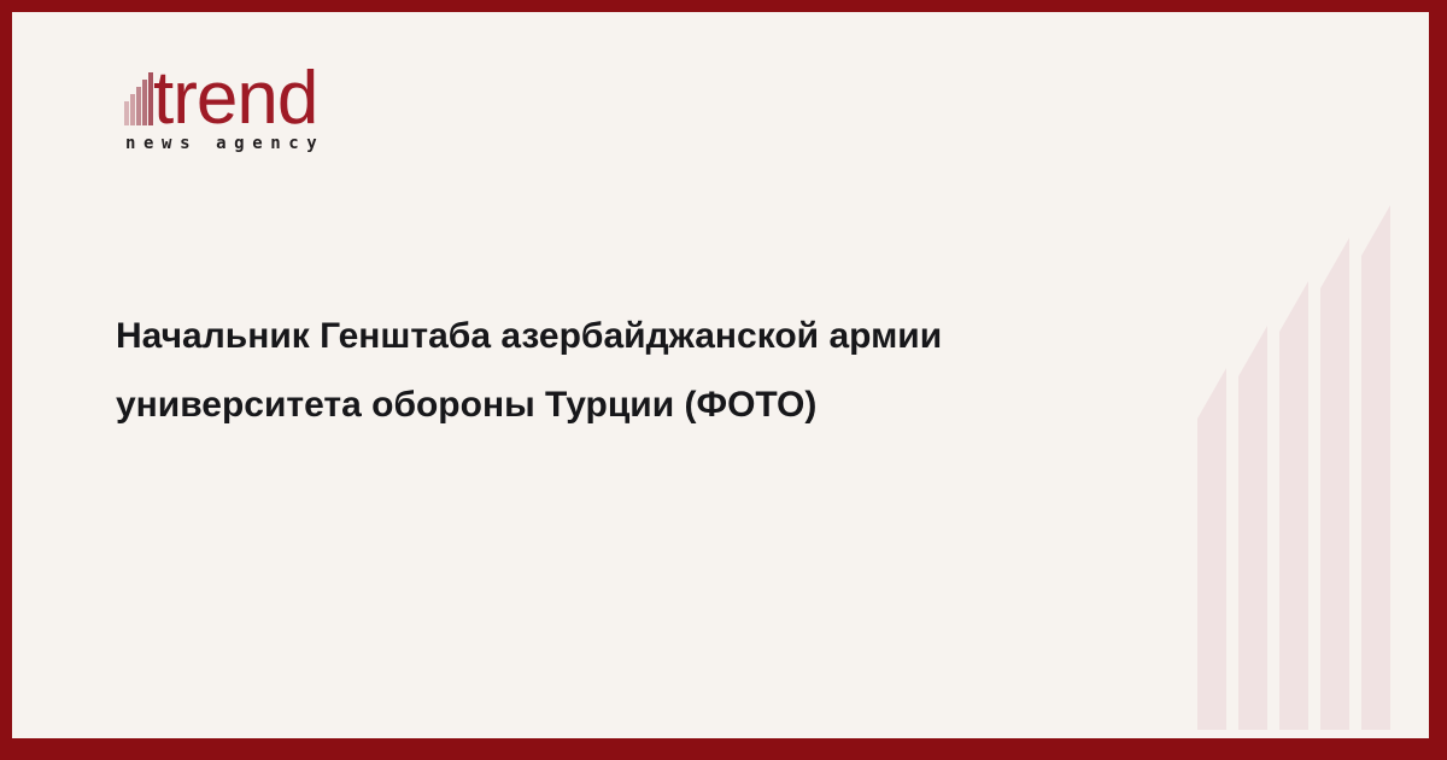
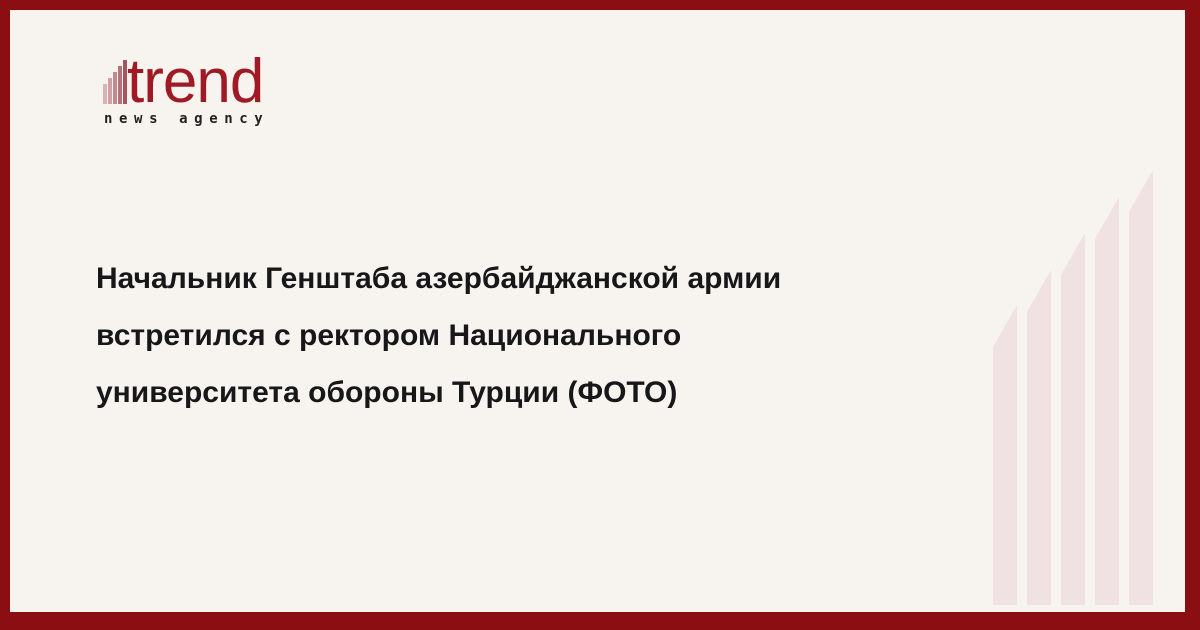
  trend
  news agency
  Начальник Генштаба азербайджанской армии
+ встретился с ректором Национального
  университета обороны Турции (ФОТО)
